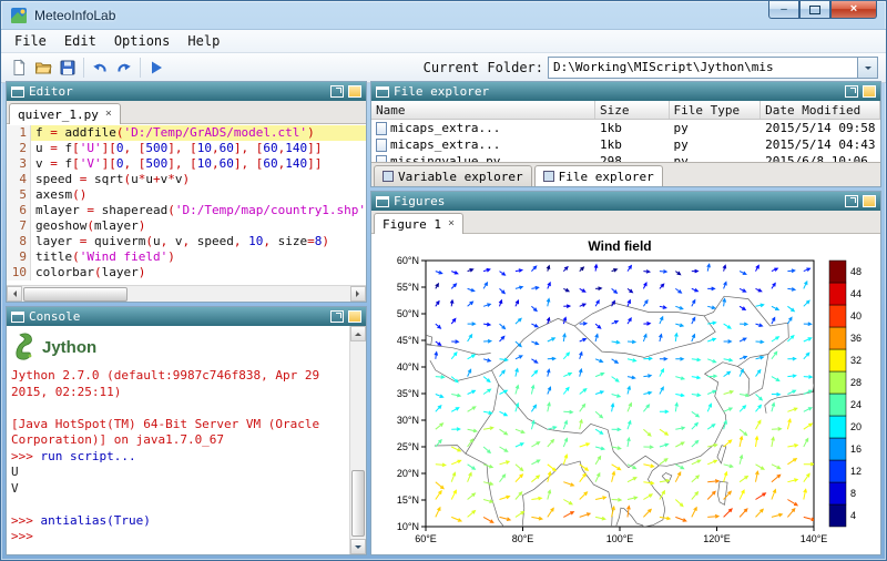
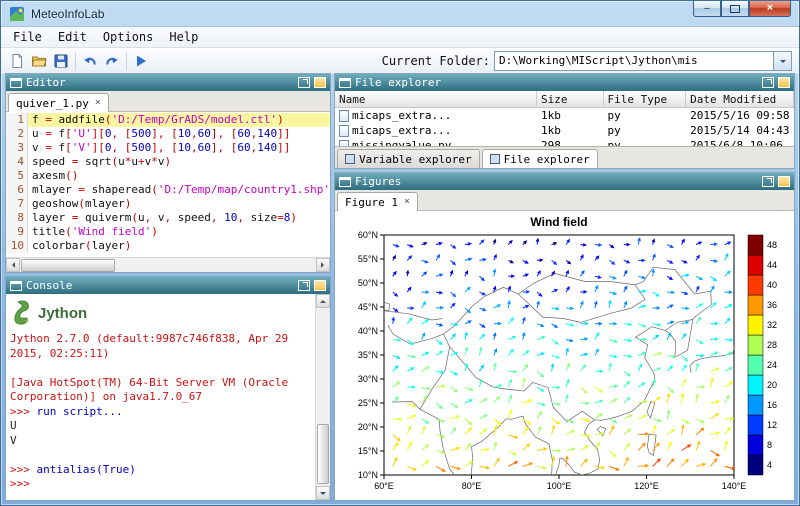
  MeteoInfoLab
  –
  ×
  File
  Edit
  Options
  Help
  Current Folder:
  D:\Working\MIScript\Jython\mis
  Editor
  quiver_1.py
  ×
  1
  f = addfile('D:/Temp/GrADS/model.ctl')
  2
  u = f['U'][0, [500], [10,60], [60,140]]
  3
  v = f['V'][0, [500], [10,60], [60,140]]
  4
  speed = sqrt(u*u+v*v)
  5
  axesm()
  6
  mlayer = shaperead('D:/Temp/map/country1.shp'
  7
  geoshow(mlayer)
  8
  layer = quiverm(u, v, speed, 10, size=8)
  9
  title('Wind field')
  10
  colorbar(layer)
  Console
  Jython
  Jython 2.7.0 (default:9987c746f838, Apr 29
  2015, 02:25:11)
  [Java HotSpot(TM) 64-Bit Server VM (Oracle
  Corporation)] on java1.7.0_67
  >>> run script...
  U
  V
  >>> antialias(True)
  >>>
  File explorer
  Name
  Size
  File Type
  Date Modified
  micaps_extra...
  1kb
  py
- 2015/5/14 09:58
+ 2015/5/16 09:58
  micaps_extra...
  1kb
  py
  2015/5/14 04:43
  Variable explorer
  File explorer
  Figures
  Figure 1
  ×
  Wind field
  60°E
  80°E
  100°E
  120°E
  140°E
  10°N
  15°N
  20°N
  25°N
  30°N
  35°N
  40°N
  45°N
  50°N
  55°N
  60°N
  4
  8
  12
  16
  20
  24
  28
  32
  36
  40
  44
  48
